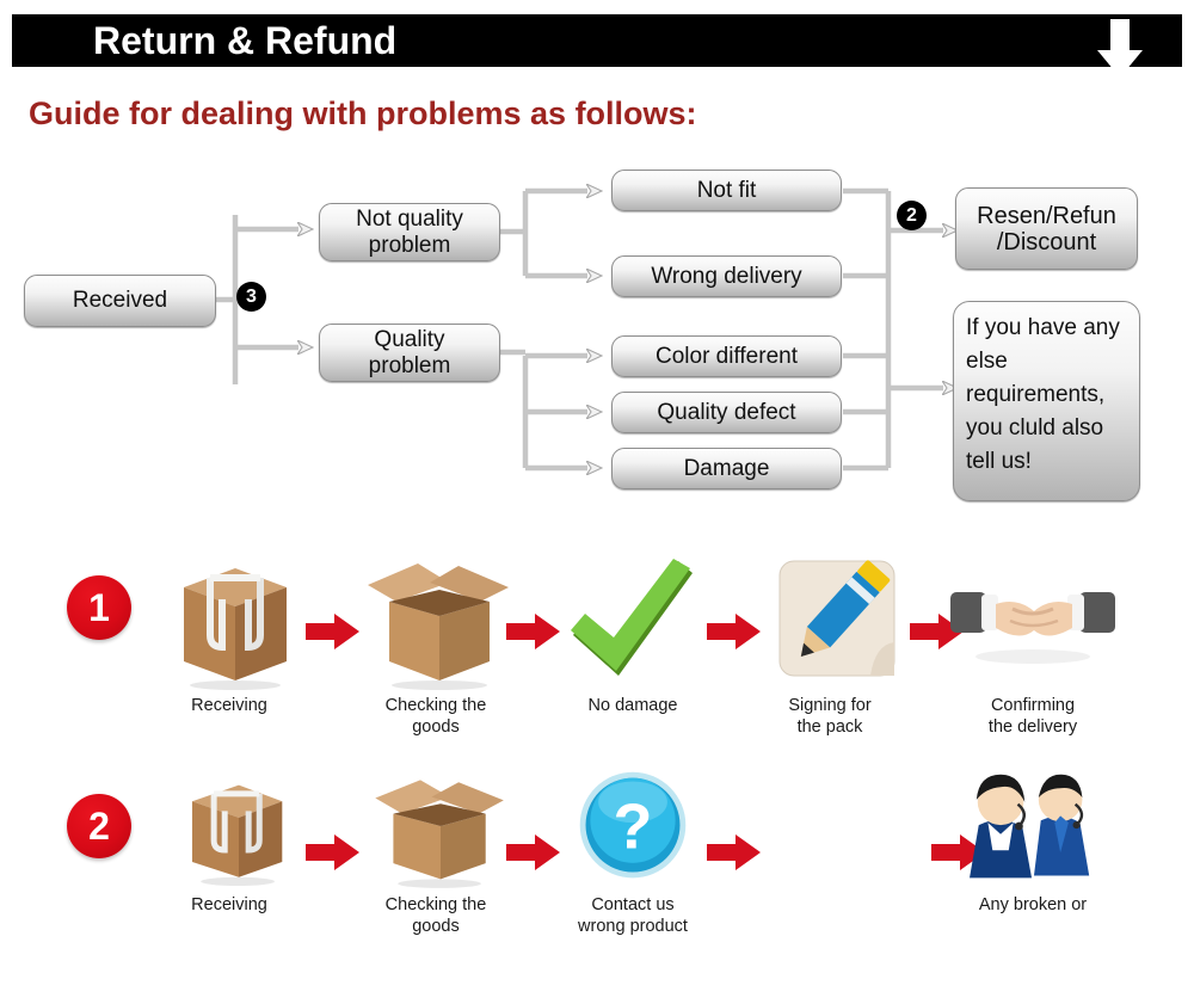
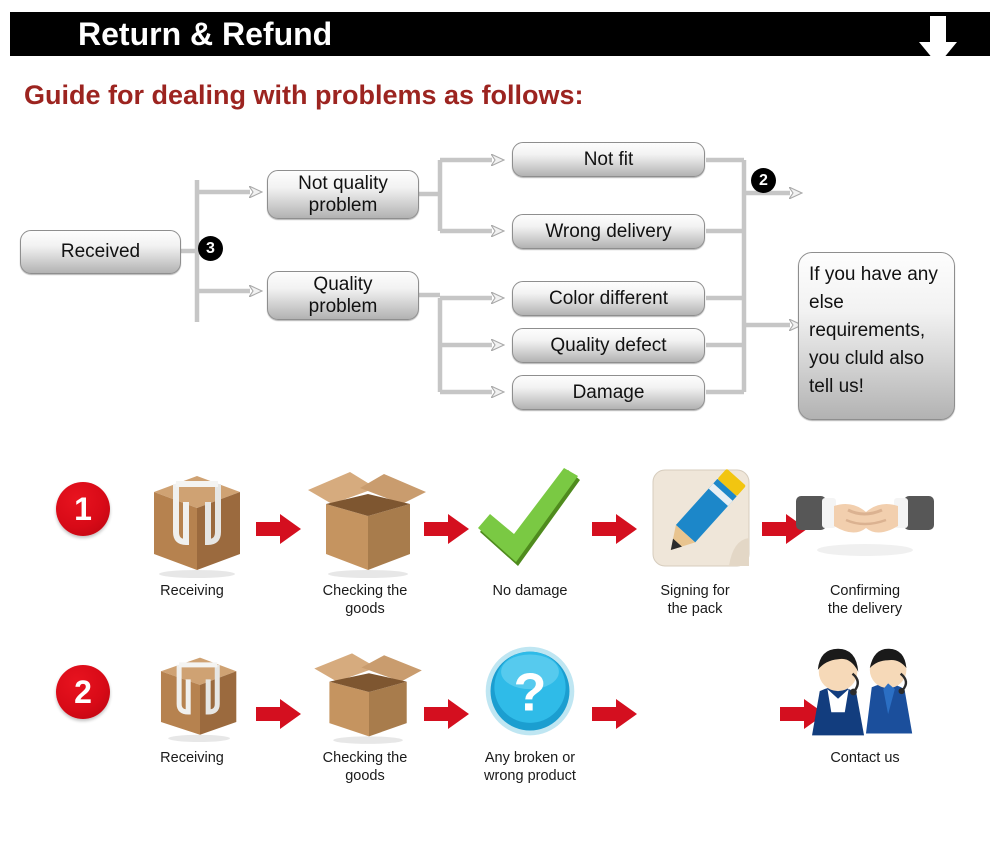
  Return & Refund
  Guide for dealing with problems as follows:
  Received
  3
  Not quality
  problem
  Quality
  problem
  Not fit
  Wrong delivery
  Color different
  Quality defect
  Damage
  2
- Resen/Refun
- /Discount
  If you have any else requirements, you cluld also tell us!
  1
  Receiving
  Checking the
  goods
  No damage
  Signing for
  the pack
  Confirming
  the delivery
  2
  Receiving
  Checking the
  goods
  ?
- Contact us
+ Any broken or
  wrong product
- Any broken or
+ Contact us
